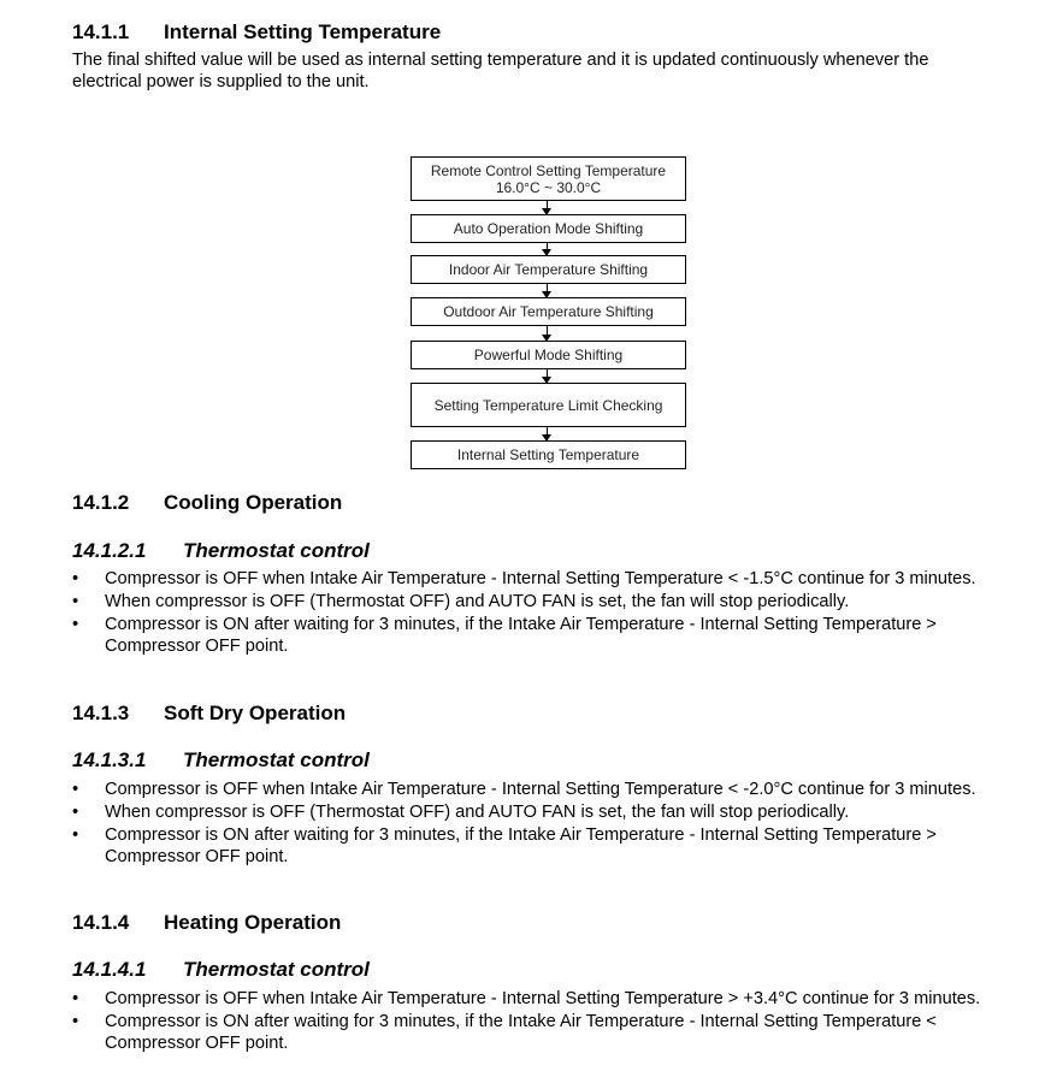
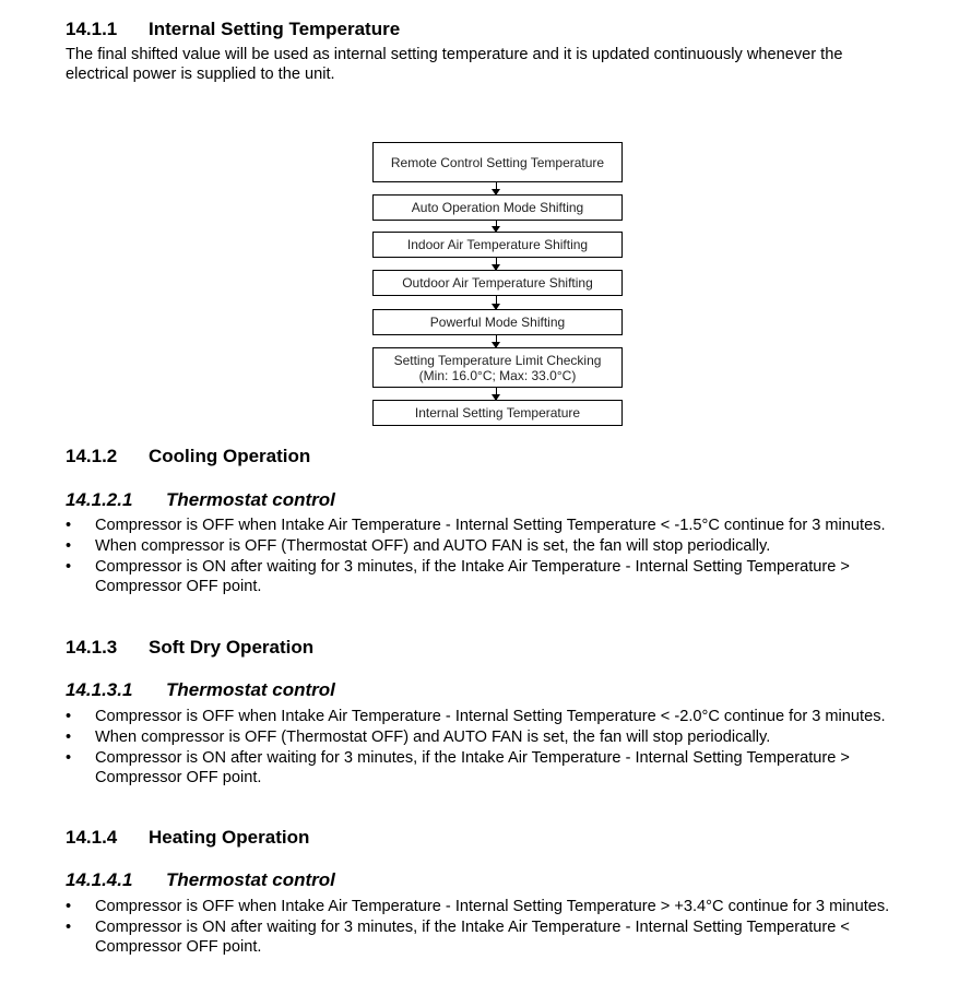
  14.1.1 Internal Setting Temperature
  The final shifted value will be used as internal setting temperature and it is updated continuously whenever the
  electrical power is supplied to the unit.
  Remote Control Setting Temperature
- 16.0°C ~ 30.0°C
  Auto Operation Mode Shifting
  Indoor Air Temperature Shifting
  Outdoor Air Temperature Shifting
  Powerful Mode Shifting
  Setting Temperature Limit Checking
+ (Min: 16.0°C; Max: 33.0°C)
  Internal Setting Temperature
  14.1.2 Cooling Operation
  14.1.2.1 Thermostat control
  •
  Compressor is OFF when Intake Air Temperature - Internal Setting Temperature < -1.5°C continue for 3 minutes.
  •
  When compressor is OFF (Thermostat OFF) and AUTO FAN is set, the fan will stop periodically.
  •
  Compressor is ON after waiting for 3 minutes, if the Intake Air Temperature - Internal Setting Temperature >
  Compressor OFF point.
  14.1.3 Soft Dry Operation
  14.1.3.1 Thermostat control
  •
  Compressor is OFF when Intake Air Temperature - Internal Setting Temperature < -2.0°C continue for 3 minutes.
  •
  When compressor is OFF (Thermostat OFF) and AUTO FAN is set, the fan will stop periodically.
  •
  Compressor is ON after waiting for 3 minutes, if the Intake Air Temperature - Internal Setting Temperature >
  Compressor OFF point.
  14.1.4 Heating Operation
  14.1.4.1 Thermostat control
  •
  Compressor is OFF when Intake Air Temperature - Internal Setting Temperature > +3.4°C continue for 3 minutes.
  •
  Compressor is ON after waiting for 3 minutes, if the Intake Air Temperature - Internal Setting Temperature <
  Compressor OFF point.
